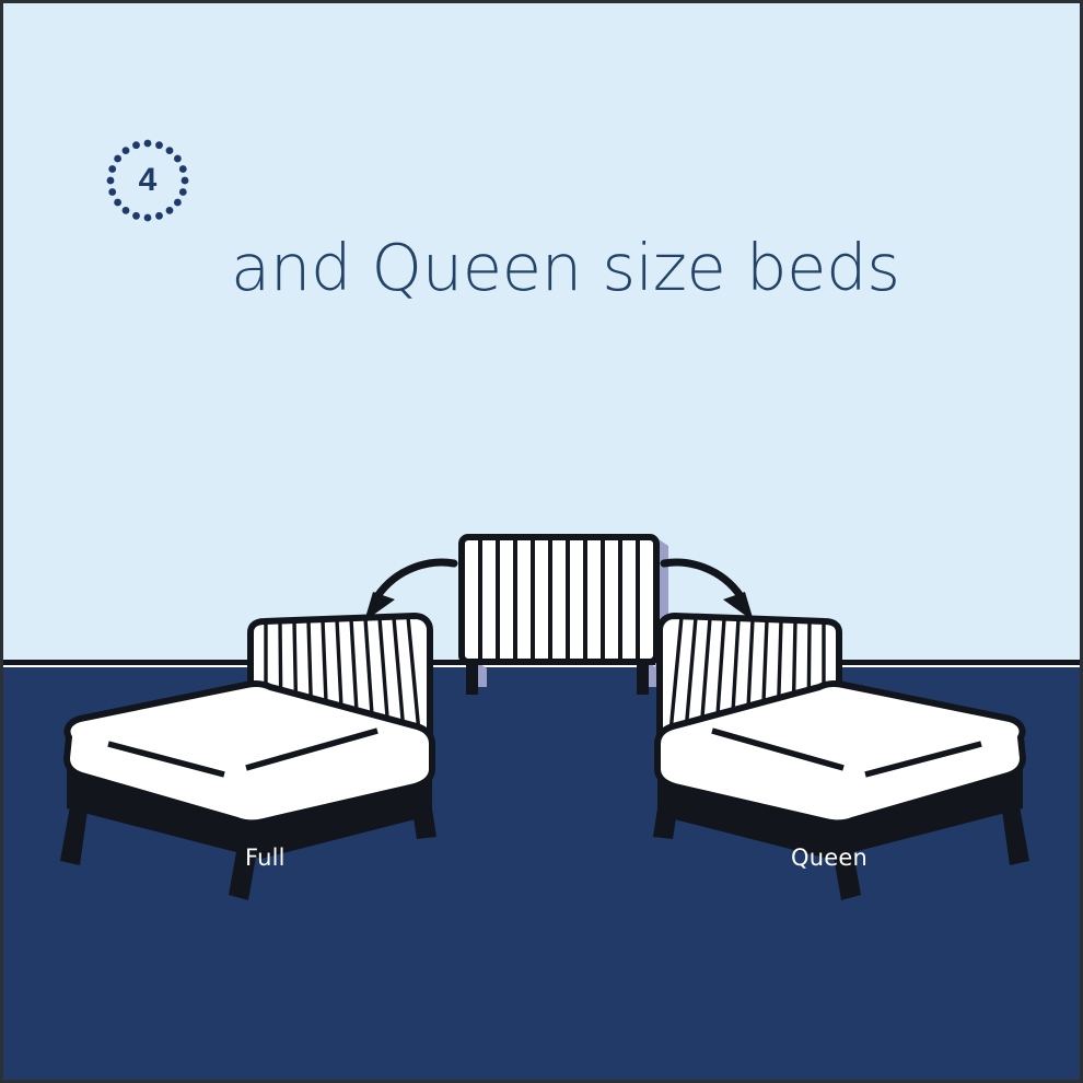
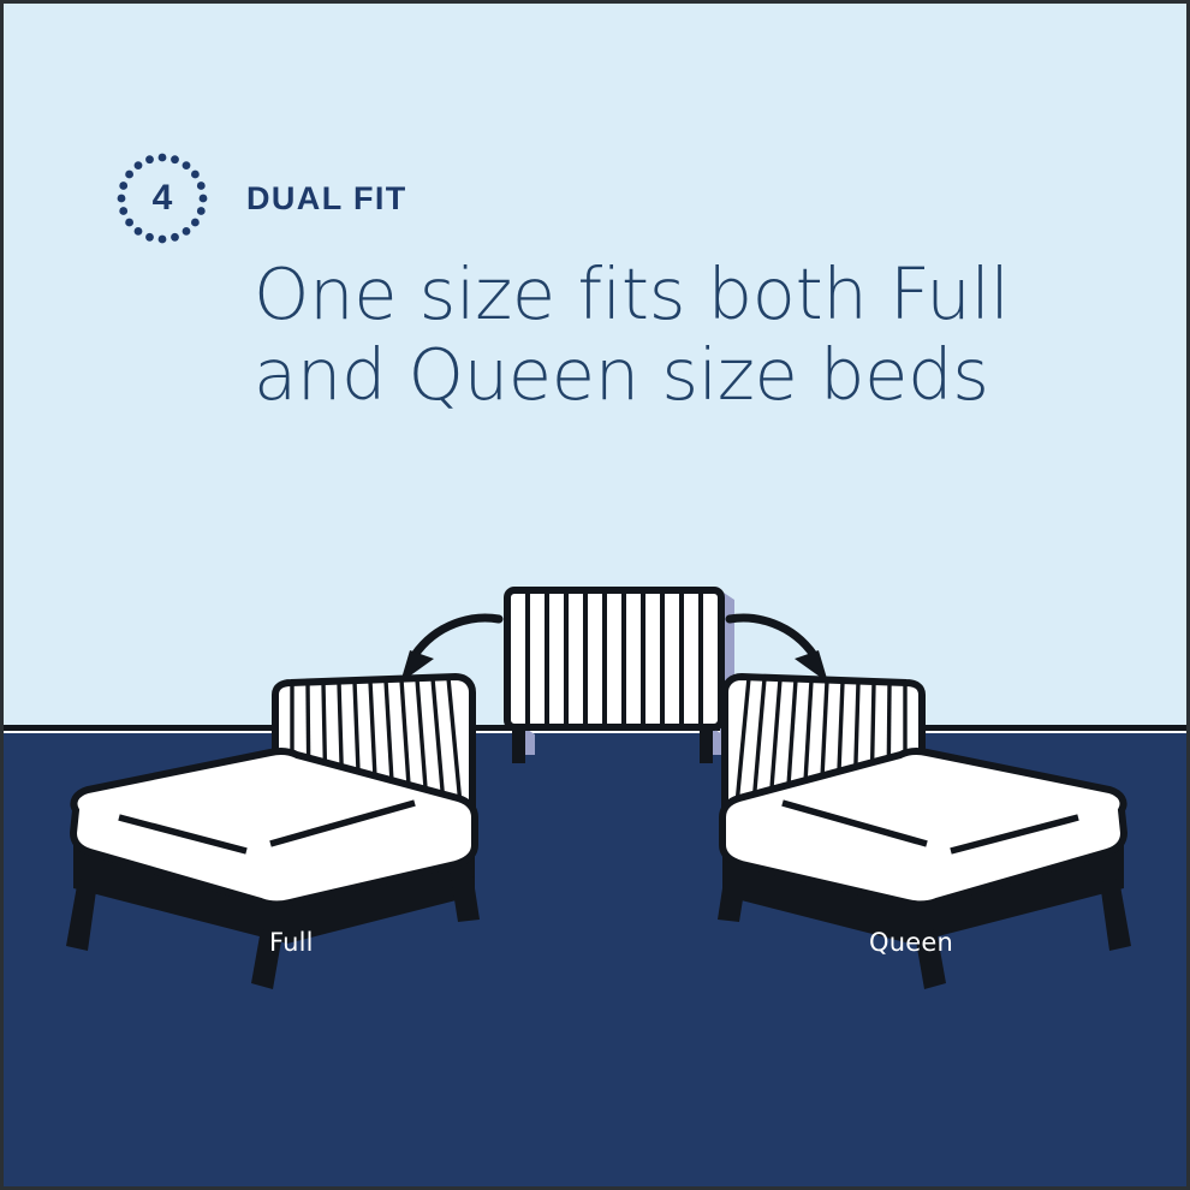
  4
+ DUAL FIT
+ One size fits both Full
  and Queen size beds
  Full
  Queen
